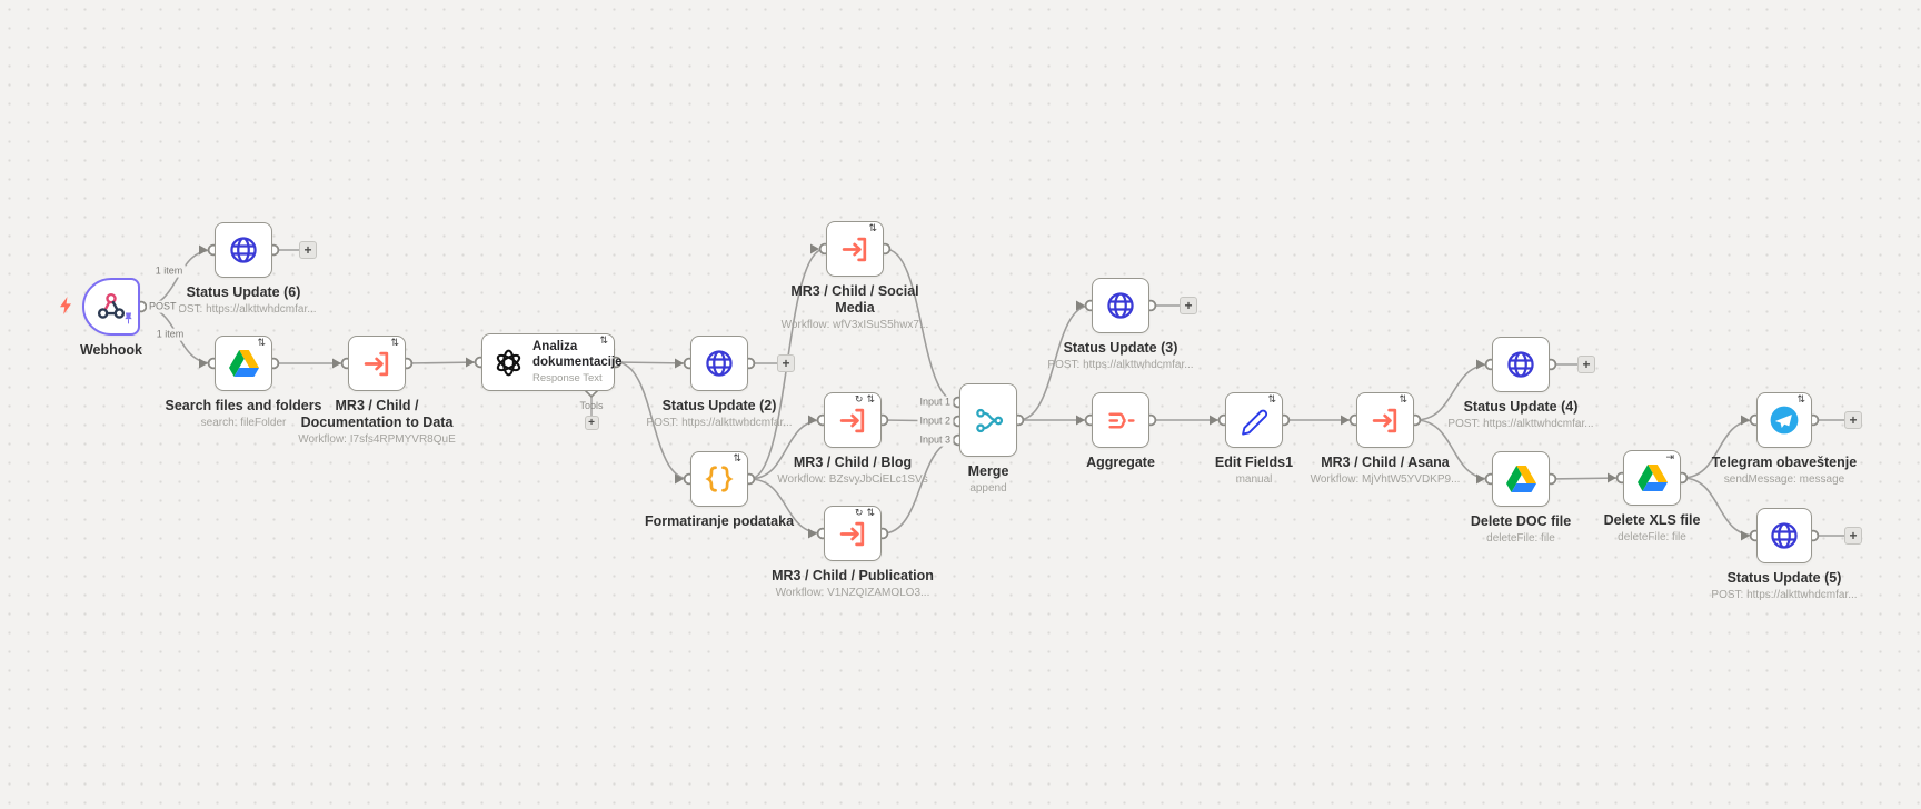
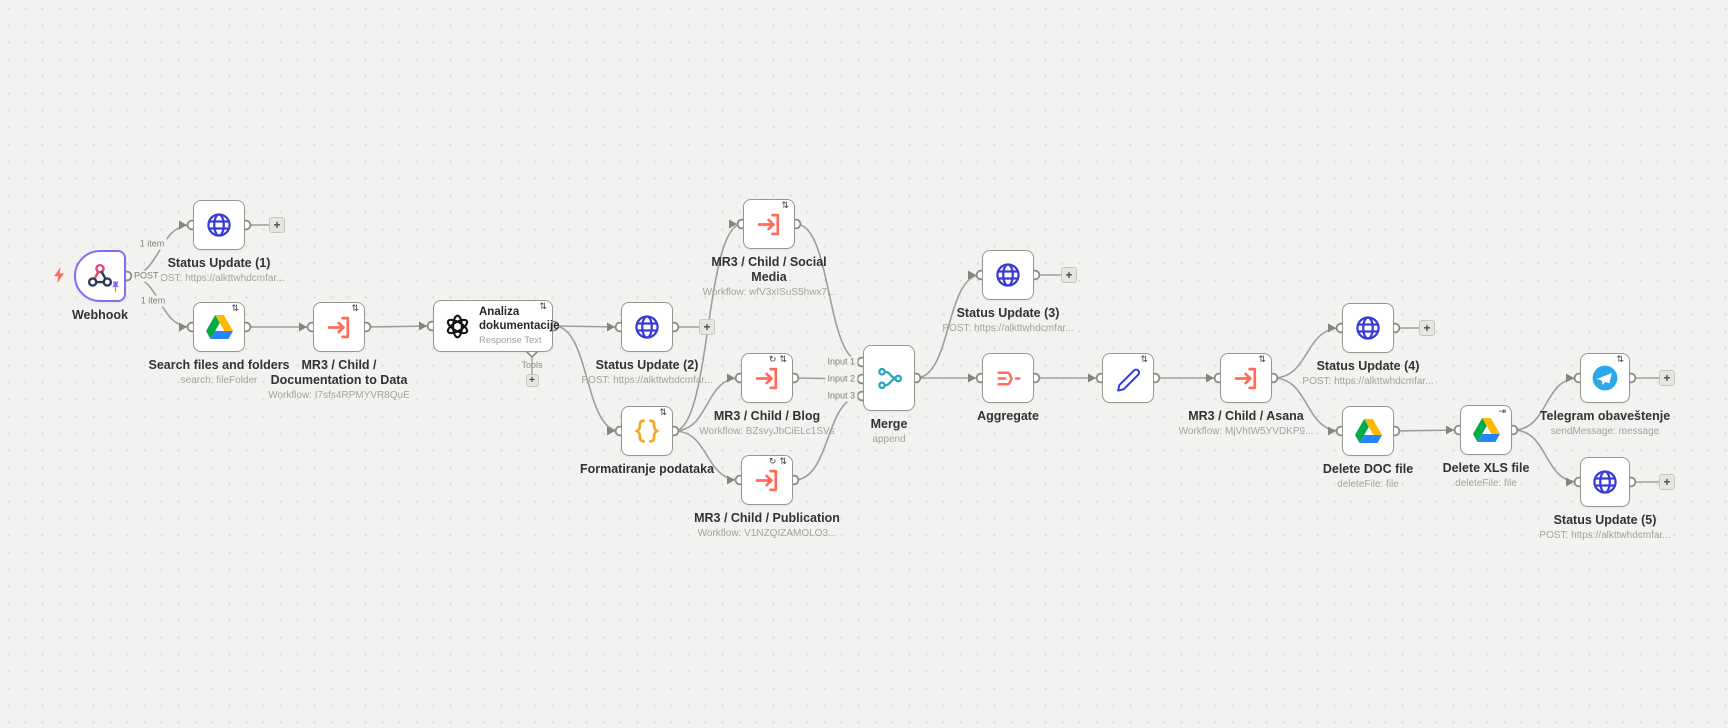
  +
  +
  +
  +
  +
  +
  Webhook
- Status Update (6)
+ Status Update (1)
  OST: https://alkttwhdcmfar...
  ⇅
  Search files and folders
  search: fileFolder
  ⇅
  MR3 / Child /
  Documentation to Data
  Workflow: I7sfs4RPMYVR8QuE
  Analiza
  dokumentacije
  Response Text
  ⇅
  Tools
  +
  Status Update (2)
  POST: https://alkttwhdcmfar...
  ⇅
  Formatiranje podataka
  ⇅
  MR3 / Child / Social
  Media
  Workflow: wfV3xISuS5hwx7...
  ↻
  ⇅
  MR3 / Child / Blog
  Workflow: BZsvyJbCiELc1SVs
  ↻
  ⇅
  MR3 / Child / Publication
  Workflow: V1NZQIZAMOLO3...
  Merge
  append
  Status Update (3)
  POST: https://alkttwhdcmfar...
  Aggregate
  ⇅
- Edit Fields1
- manual
  ⇅
  MR3 / Child / Asana
  Workflow: MjVhtW5YVDKP9...
  Status Update (4)
  POST: https://alkttwhdcmfar...
  Delete DOC file
  deleteFile: file
  ⇥
  Delete XLS file
  deleteFile: file
  ⇅
  Telegram obaveštenje
  sendMessage: message
  Status Update (5)
  POST: https://alkttwhdcmfar...
  POST
  1 item
  1 item
  Input 1
  Input 2
  Input 3
